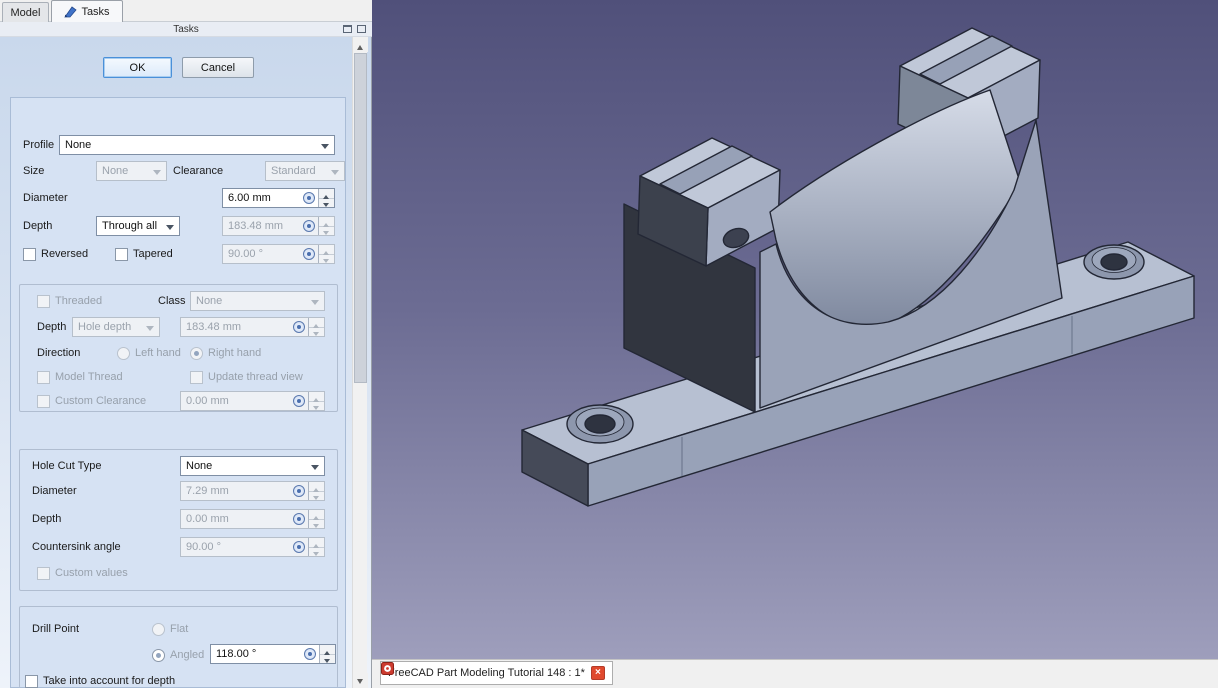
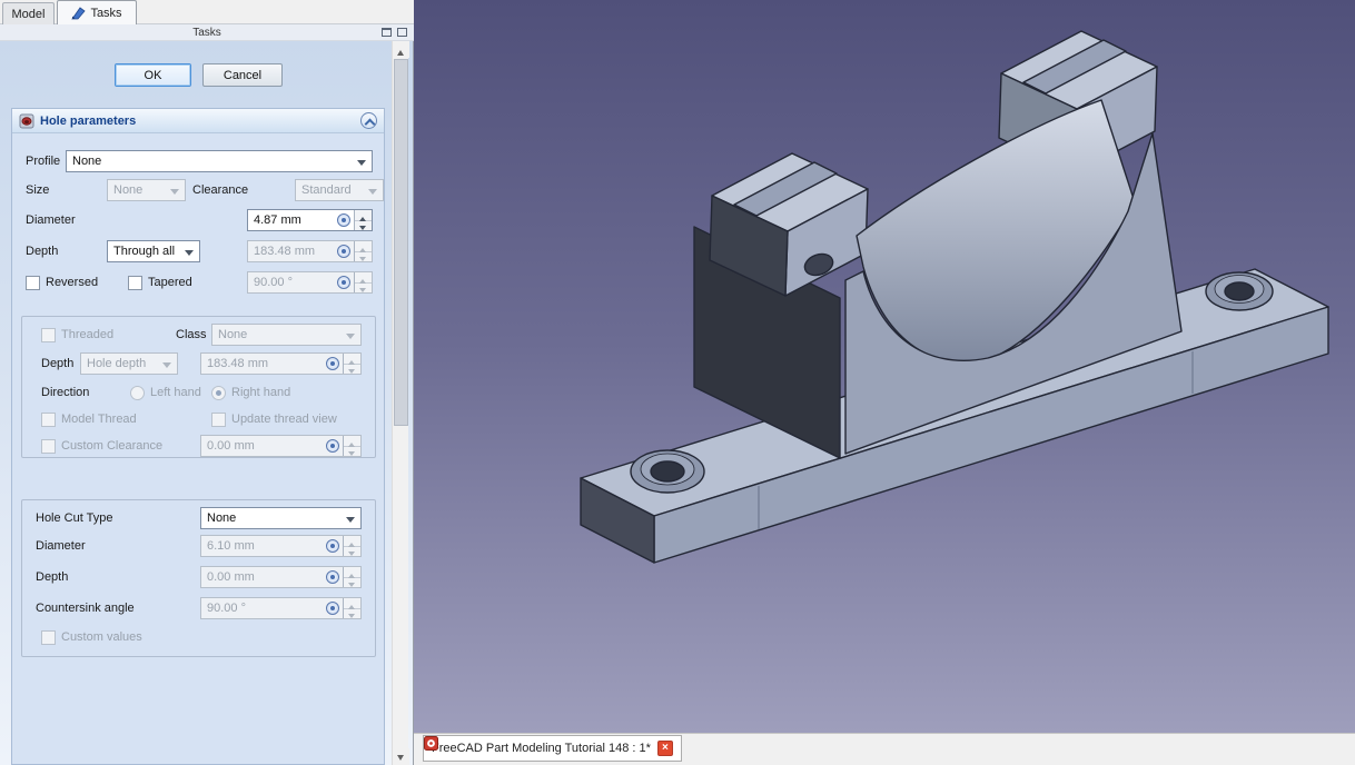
  Model
  Tasks
  Tasks
  OK
  Cancel
+ Hole parameters
  Profile
  None
  Size
  None
  Clearance
  Standard
  Diameter
- 6.00 mm
+ 4.87 mm
  Depth
  Through all
  183.48 mm
  Reversed
  Tapered
  90.00 °
  Threaded
  Class
  None
  Depth
  Hole depth
  183.48 mm
  Direction
  Left hand
  Right hand
  Model Thread
  Update thread view
  Custom Clearance
  0.00 mm
  Hole Cut Type
  None
  Diameter
- 7.29 mm
+ 6.10 mm
  Depth
  0.00 mm
  Countersink angle
  90.00 °
  Custom values
- Drill Point
- Flat
- Angled
- 118.00 °
- Take into account for depth
  reeCAD Part Modeling Tutorial 148 : 1*
  ×
